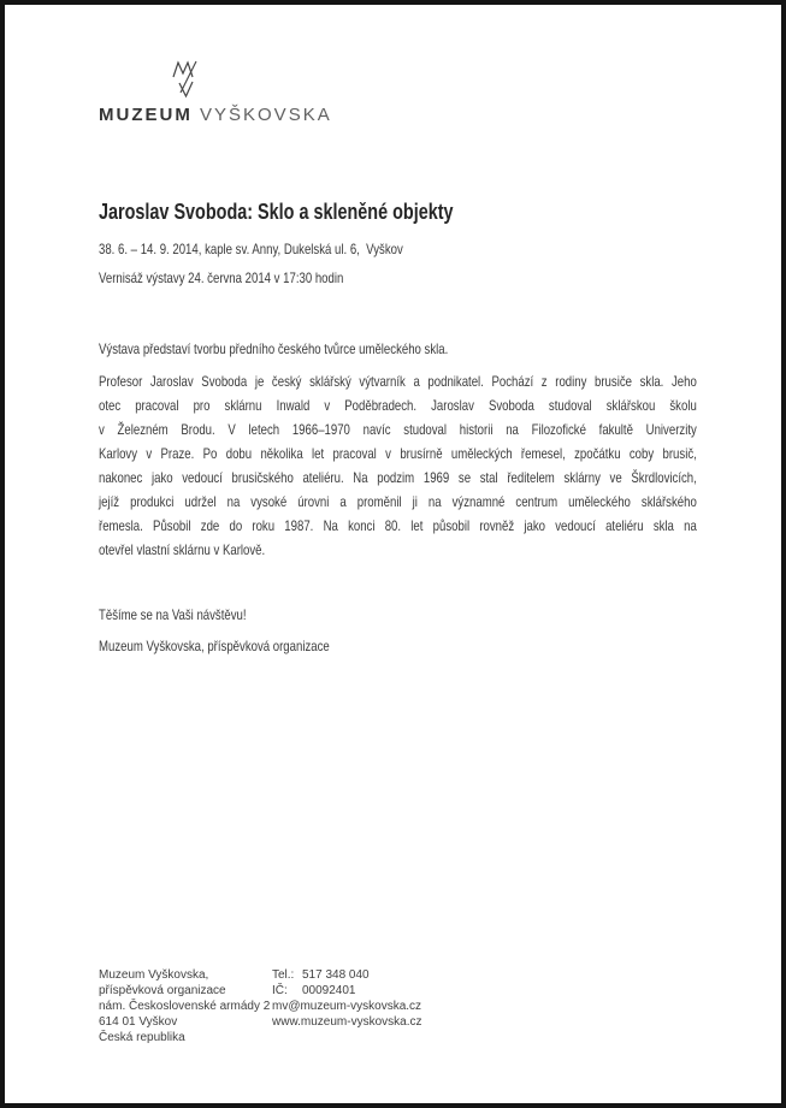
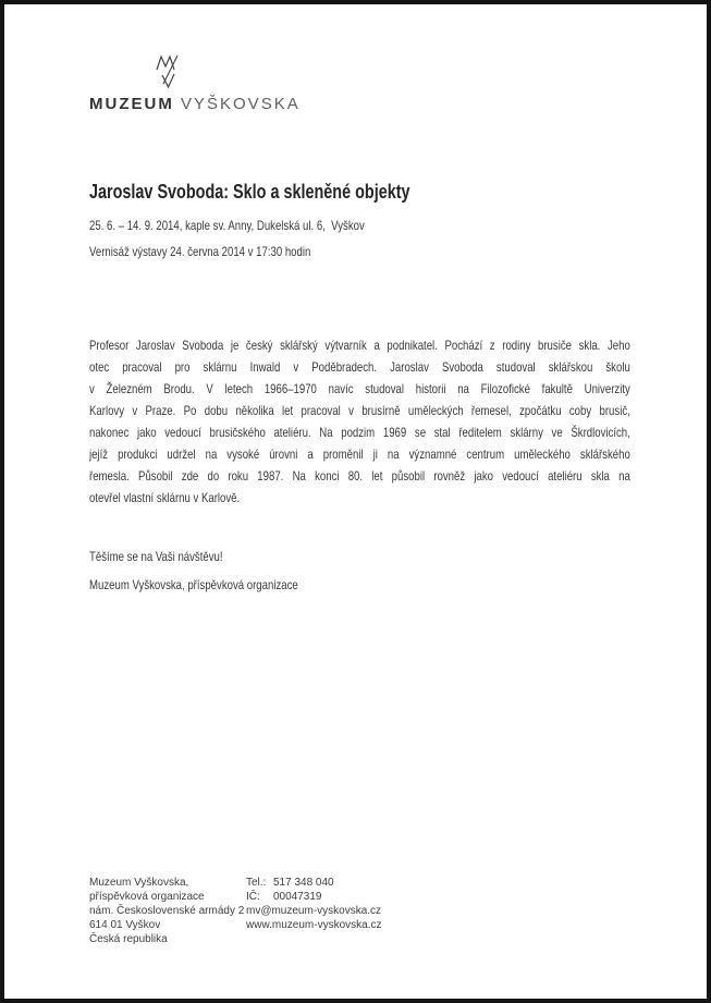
  MUZEUM VYŠKOVSKA
  Jaroslav Svoboda: Sklo a skleněné objekty
- 38. 6. – 14. 9. 2014, kaple sv. Anny, Dukelská ul. 6, Vyškov
+ 25. 6. – 14. 9. 2014, kaple sv. Anny, Dukelská ul. 6, Vyškov
  Vernisáž výstavy 24. června 2014 v 17:30 hodin
- Výstava představí tvorbu předního českého tvůrce uměleckého skla.
  Profesor Jaroslav Svoboda je český sklářský výtvarník a podnikatel. Pochází z rodiny brusiče skla. Jeho
  otec pracoval pro sklárnu Inwald v Poděbradech. Jaroslav Svoboda studoval sklářskou školu
  v Železném Brodu. V letech 1966–1970 navíc studoval historii na Filozofické fakultě Univerzity
  Karlovy v Praze. Po dobu několika let pracoval v brusírně uměleckých řemesel, zpočátku coby brusič,
  nakonec jako vedoucí brusičského ateliéru. Na podzim 1969 se stal ředitelem sklárny ve Škrdlovicích,
  jejíž produkci udržel na vysoké úrovni a proměnil ji na významné centrum uměleckého sklářského
  řemesla. Působil zde do roku 1987. Na konci 80. let působil rovněž jako vedoucí ateliéru skla na
  otevřel vlastní sklárnu v Karlově.
  Těšíme se na Vaši návštěvu!
  Muzeum Vyškovska, příspěvková organizace
  Muzeum Vyškovska,
  příspěvková organizace
  nám. Československé armády 2
  614 01 Vyškov
  Česká republika
  Tel.: 517 348 040
- IČ: 00092401
+ IČ: 00047319
  mv@muzeum-vyskovska.cz
  www.muzeum-vyskovska.cz
